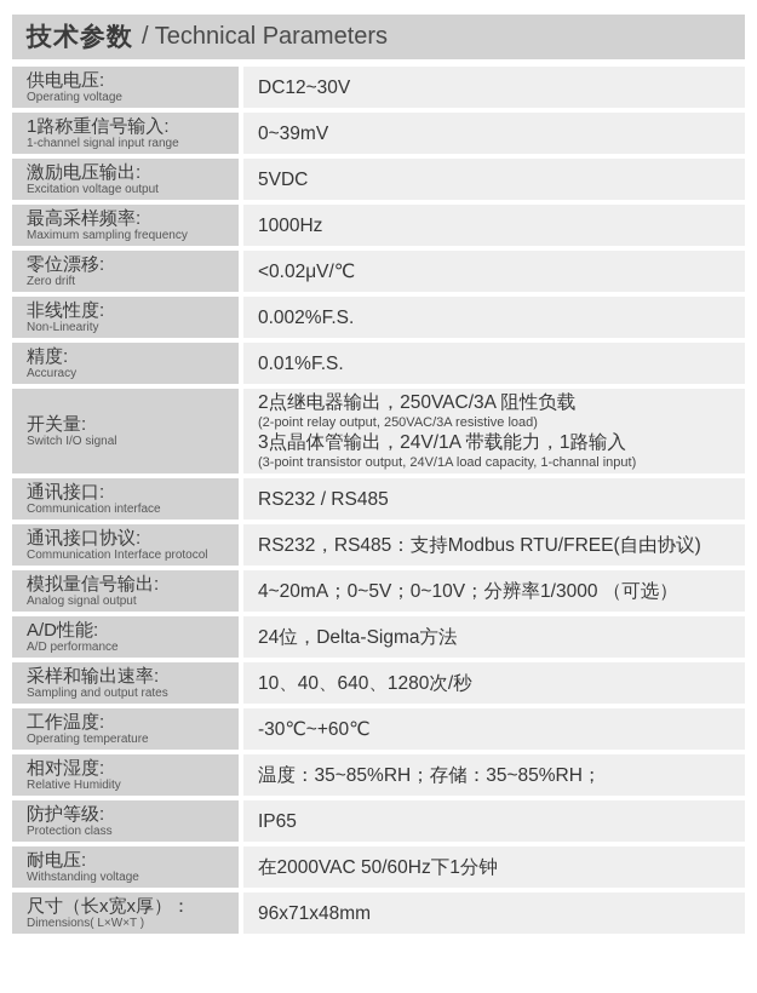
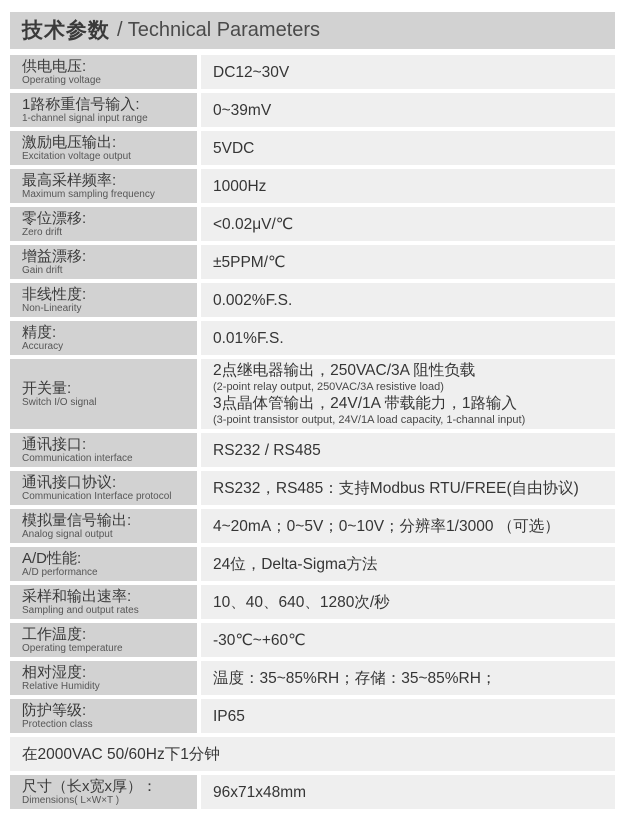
  技术参数
  / Technical Parameters
  供电电压:
  Operating voltage
  DC12~30V
  1路称重信号输入:
  1-channel signal input range
  0~39mV
  激励电压输出:
  Excitation voltage output
  5VDC
  最高采样频率:
  Maximum sampling frequency
  1000Hz
  零位漂移:
  Zero drift
  <0.02μV/℃
+ 增益漂移:
+ Gain drift
+ ±5PPM/℃
  非线性度:
  Non-Linearity
  0.002%F.S.
  精度:
  Accuracy
  0.01%F.S.
  开关量:
  Switch I/O signal
  2点继电器输出，250VAC/3A 阻性负载
  (2-point relay output, 250VAC/3A resistive load)
  3点晶体管输出，24V/1A 带载能力，1路输入
  (3-point transistor output, 24V/1A load capacity, 1-channal input)
  通讯接口:
  Communication interface
  RS232 / RS485
  通讯接口协议:
  Communication Interface protocol
  RS232，RS485：支持Modbus RTU/FREE(自由协议)
  模拟量信号输出:
  Analog signal output
  4~20mA；0~5V；0~10V；分辨率1/3000 （可选）
  A/D性能:
  A/D performance
  24位，Delta-Sigma方法
  采样和输出速率:
  Sampling and output rates
  10、40、640、1280次/秒
  工作温度:
  Operating temperature
  -30℃~+60℃
  相对湿度:
  Relative Humidity
  温度：35~85%RH；存储：35~85%RH；
  防护等级:
  Protection class
  IP65
- 耐电压:
- Withstanding voltage
  在2000VAC 50/60Hz下1分钟
  尺寸（长x宽x厚）：
  Dimensions( L×W×T )
  96x71x48mm
